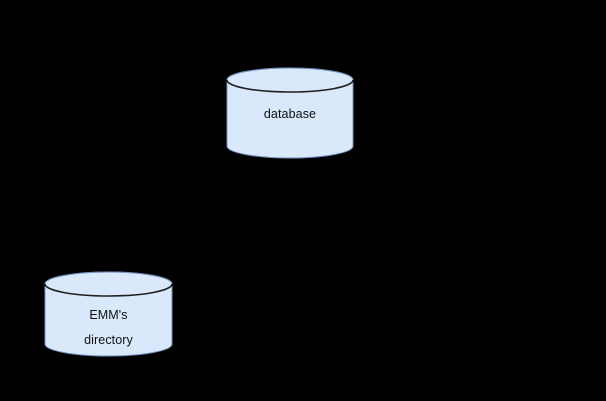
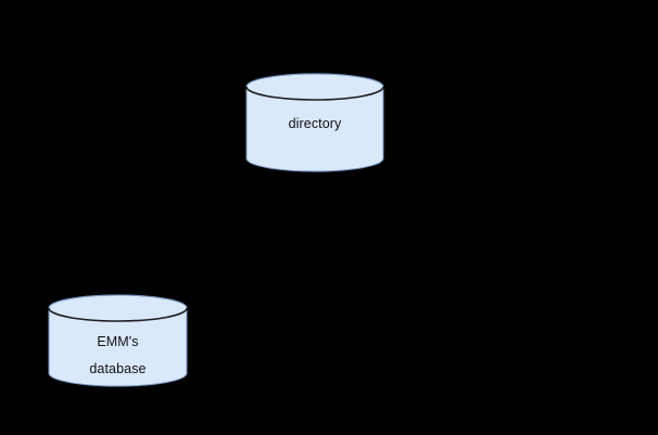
- database
+ directory
  EMM's
- directory
+ database
